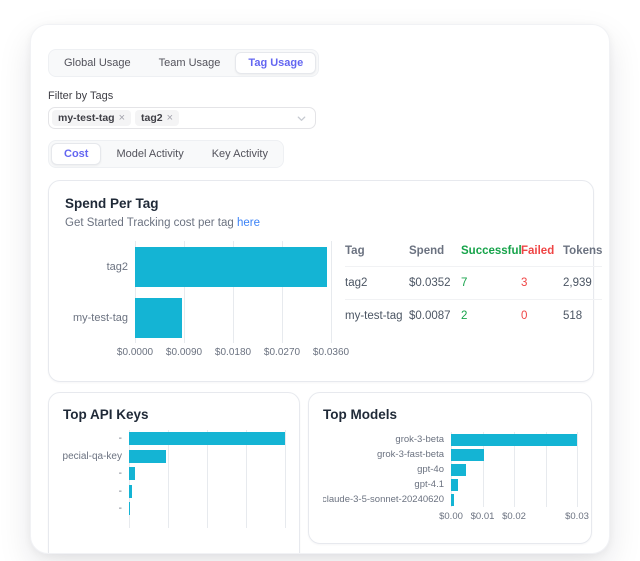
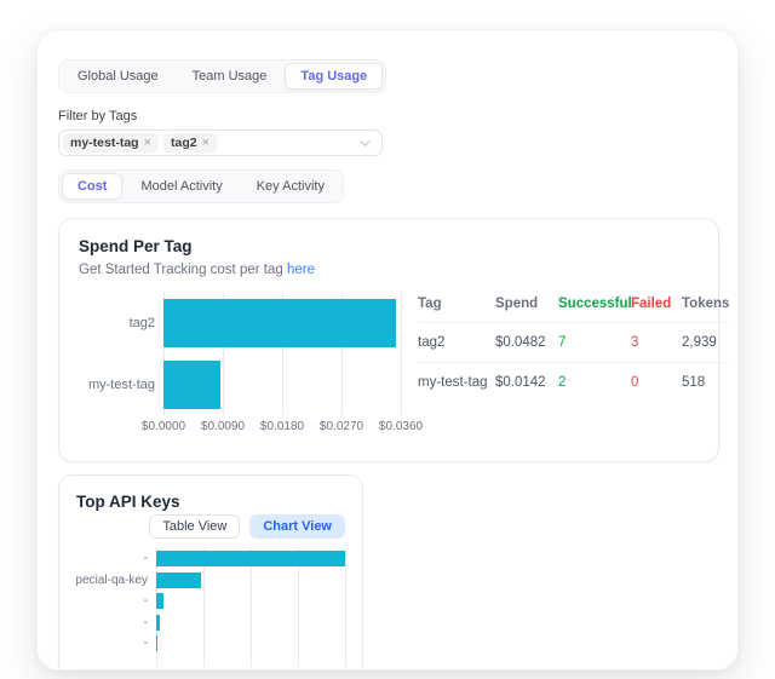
  Global Usage
  Team Usage
  Tag Usage
  Filter by Tags
  my-test-tag
  ×
  tag2
  ×
  Cost
  Model Activity
  Key Activity
  Spend Per Tag
  Get Started Tracking cost per tag here
  tag2
  my-test-tag
  $0.0000
  $0.0090
  $0.0180
  $0.0270
  $0.0360
  Tag
  Spend
  Successful
  Failed
  Tokens
  tag2
- $0.0352
+ $0.0482
  7
  3
  2,939
  my-test-tag
- $0.0087
+ $0.0142
  2
  0
  518
  Top API Keys
+ Table View
+ Chart View
  -
  pecial-qa-key
  -
  -
  -
- Top Models
- grok-3-beta
- grok-3-fast-beta
- gpt-4o
- gpt-4.1
- claude-3-5-sonnet-20240620
- $0.00
- $0.01
- $0.02
- $0.03
